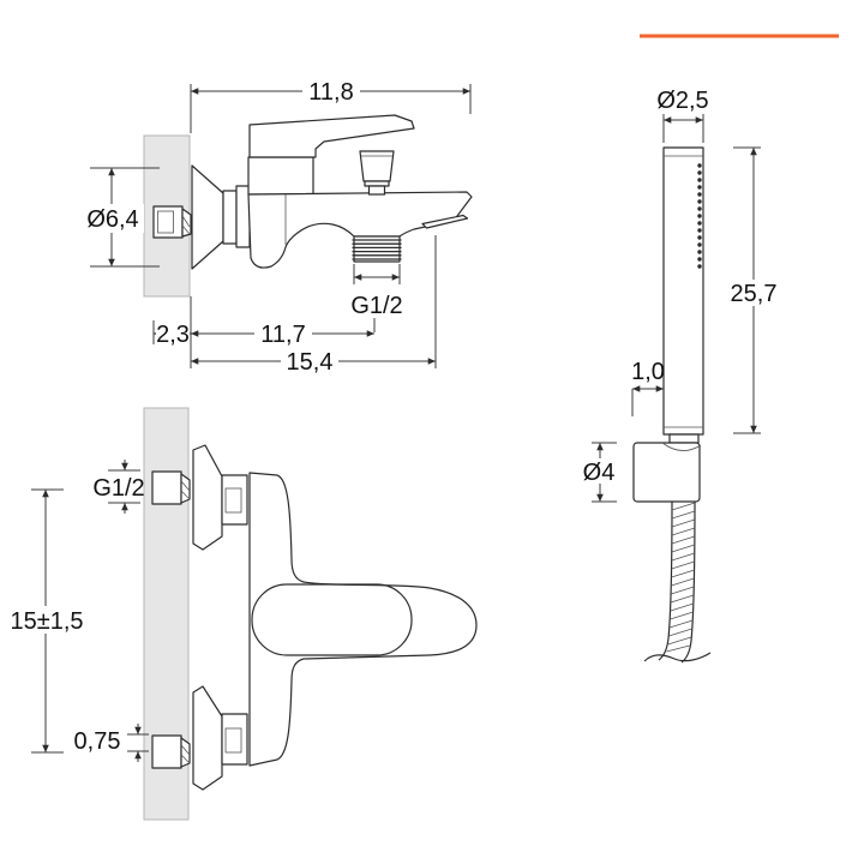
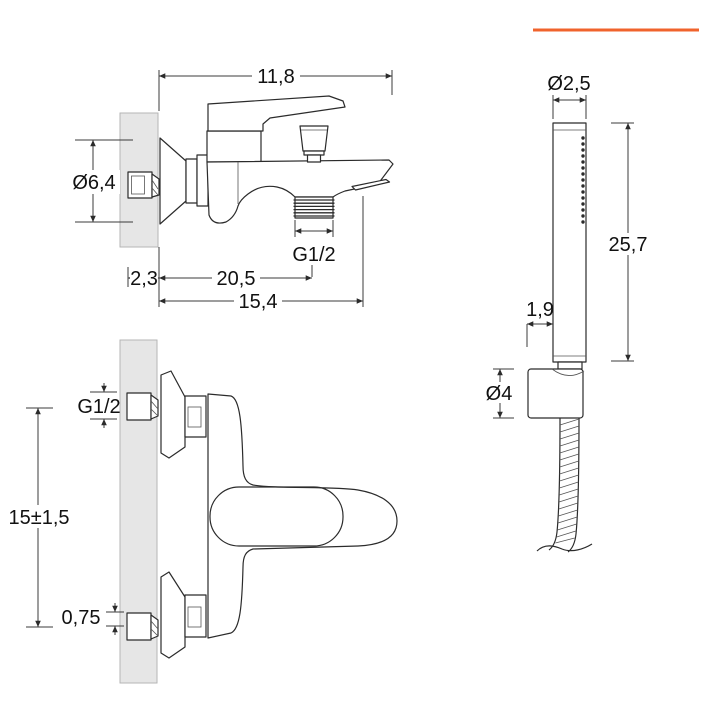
  11,8
  Ø6,4
  G1/2
  2,3
- 11,7
+ 20,5
  15,4
  15±1,5
  G1/2
  0,75
  Ø2,5
  25,7
- 1,0
+ 1,9
  Ø4
